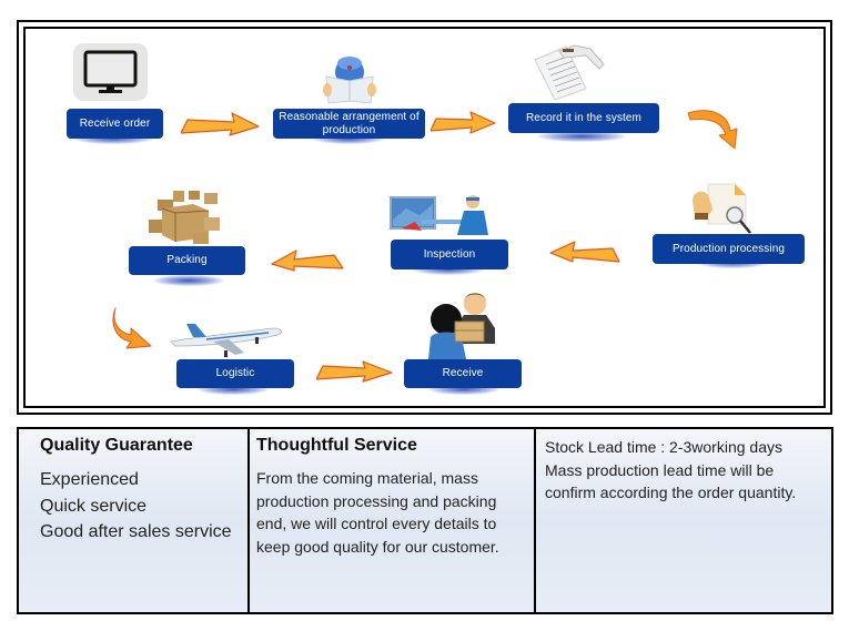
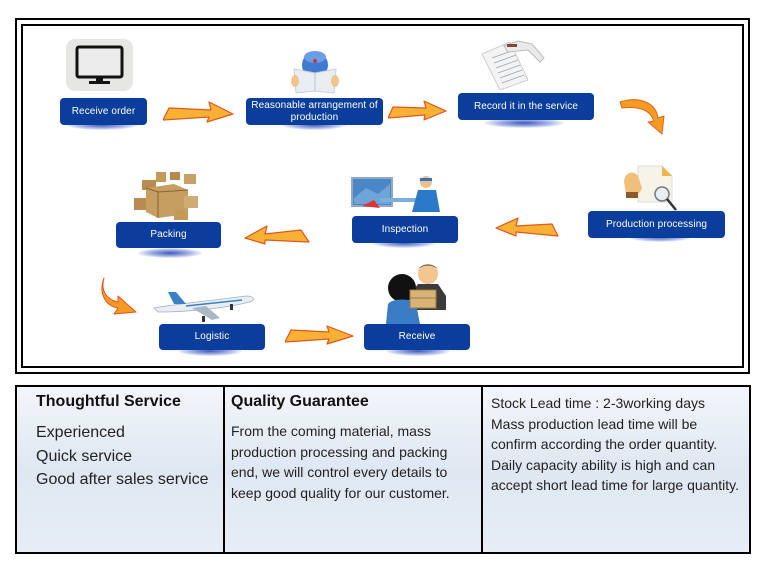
  Receive order
  Reasonable arrangement of production
- Record it in the system
+ Record it in the service
  Production processing
  Inspection
  Packing
  Logistic
  Receive
- Quality Guarantee
+ Thoughtful Service
  Experienced
  Quick service
  Good after sales service
- Thoughtful Service
+ Quality Guarantee
  From the coming material, mass production processing and packing end, we will control every details to keep good quality for our customer.
  Stock Lead time : 2-3working days
  Mass production lead time will be confirm according the order quantity.
+ Daily capacity ability is high and can accept short lead time for large quantity.
